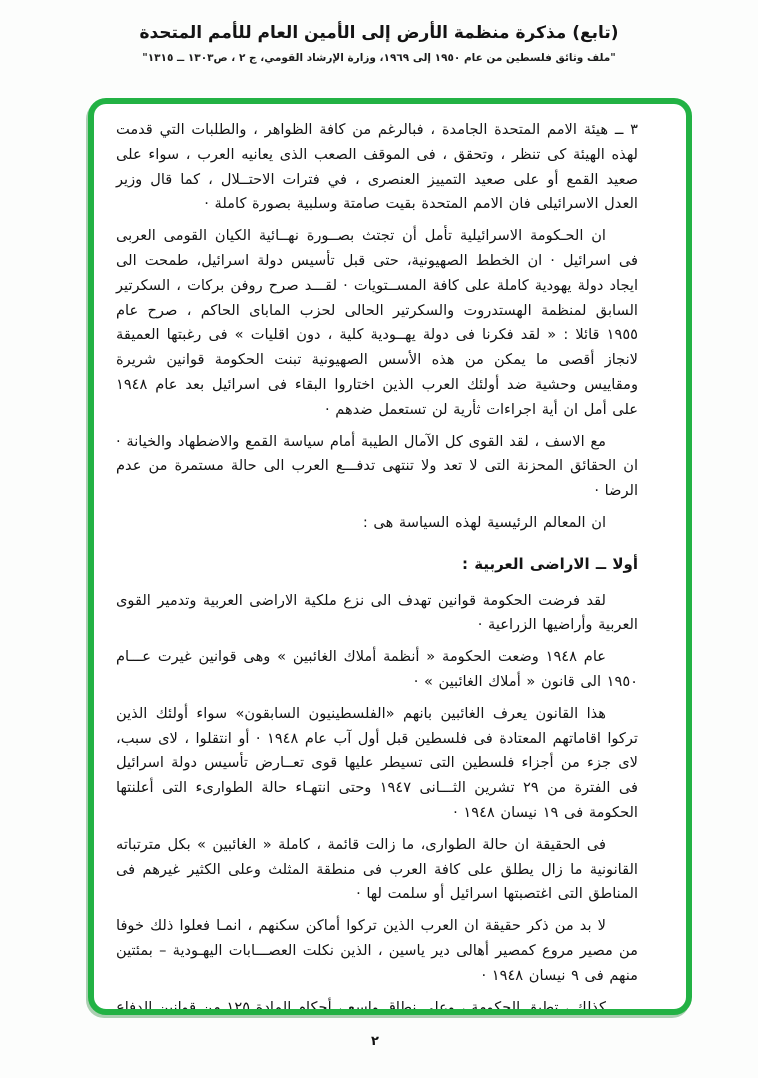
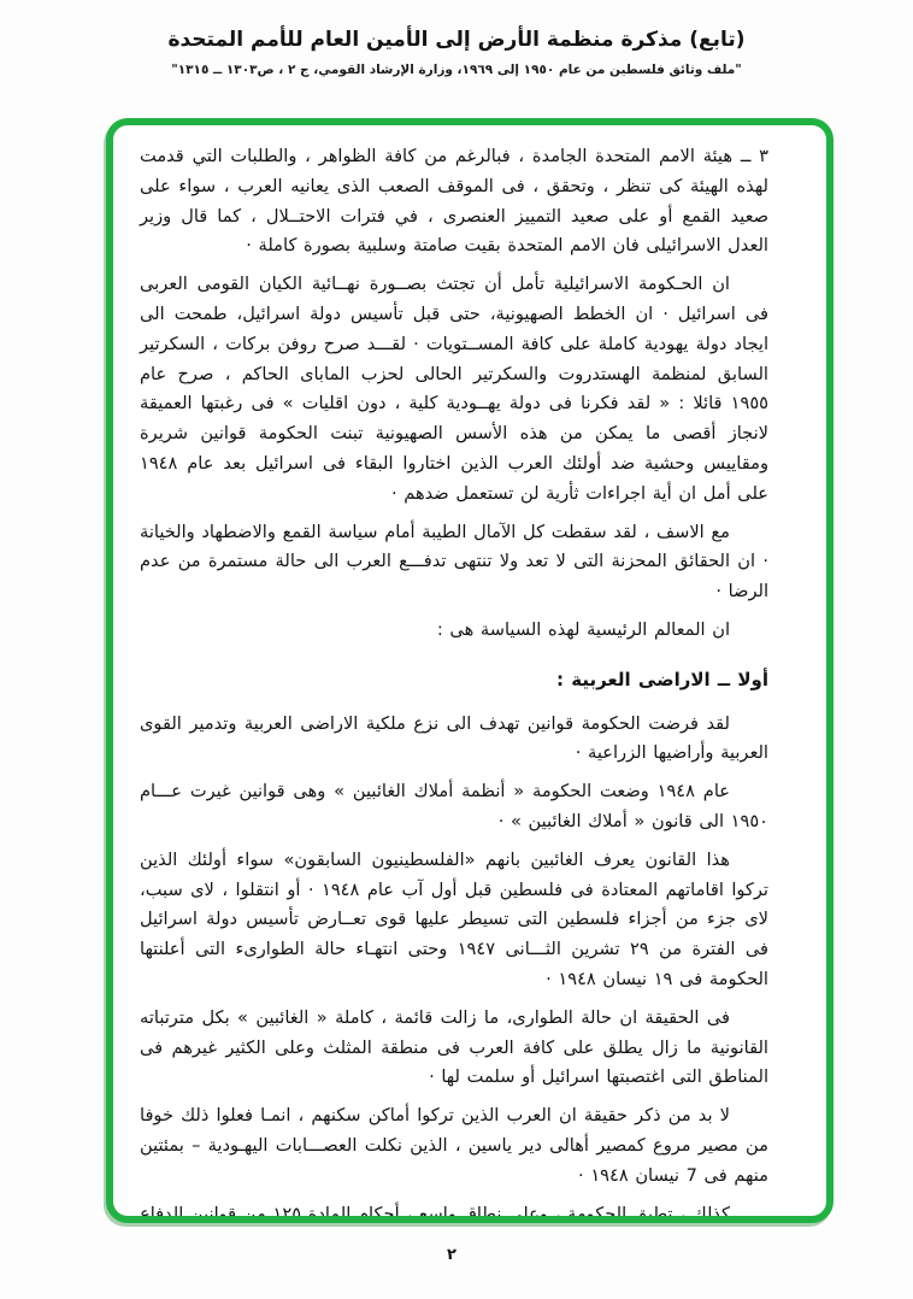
  (تابع) مذكرة منظمة الأرض إلى الأمين العام للأمم المتحدة
  "ملف وثائق فلسطين من عام ١٩٥٠ إلى ١٩٦٩، وزارة الإرشاد القومي، ج ٢ ، ص١٣٠٣ ــ ١٣١٥"
  ٣ ــ هيئة الامم المتحدة الجامدة ، فبالرغم من كافة الظواهر ، والطلبات التي قدمت لهذه الهيئة كى تنظر ، وتحقق ، فى الموقف الصعب الذى يعانيه العرب ، سواء على صعيد القمع أو على صعيد التمييز العنصرى ، في فترات الاحتــلال ، كما قال وزير العدل الاسرائيلى فان الامم المتحدة بقيت صامتة وسلبية بصورة كاملة ·
  ان الحـكومة الاسرائيلية تأمل أن تجتث بصــورة نهــائية الكيان القومى العربى فى اسرائيل · ان الخطط الصهيونية، حتى قبل تأسيس دولة اسرائيل، طمحت الى ايجاد دولة يهودية كاملة على كافة المســتويات · لقـــد صرح روفن بركات ، السكرتير السابق لمنظمة الهستدروت والسكرتير الحالى لحزب الماباى الحاكم ، صرح عام ١٩٥٥ قائلا : « لقد فكرنا فى دولة يهــودية كلية ، دون اقليات » فى رغبتها العميقة لانجاز أقصى ما يمكن من هذه الأسس الصهيونية تبنت الحكومة قوانين شريرة ومقاييس وحشية ضد أولئك العرب الذين اختاروا البقاء فى اسرائيل بعد عام ١٩٤٨ على أمل ان أية اجراءات ثأرية لن تستعمل ضدهم ·
- مع الاسف ، لقد القوى كل الآمال الطيبة أمام سياسة القمع والاضطهاد والخيانة · ان الحقائق المحزنة التى لا تعد ولا تنتهى تدفـــع العرب الى حالة مستمرة من عدم الرضا ·
+ مع الاسف ، لقد سقطت كل الآمال الطيبة أمام سياسة القمع والاضطهاد والخيانة · ان الحقائق المحزنة التى لا تعد ولا تنتهى تدفـــع العرب الى حالة مستمرة من عدم الرضا ·
  ان المعالم الرئيسية لهذه السياسة هى :
  أولا ــ الاراضى العربية :
  لقد فرضت الحكومة قوانين تهدف الى نزع ملكية الاراضى العربية وتدمير القوى العربية وأراضيها الزراعية ·
  عام ١٩٤٨ وضعت الحكومة « أنظمة أملاك الغائبين » وهى قوانين غيرت عـــام ١٩٥٠ الى قانون « أملاك الغائبين » ·
  هذا القانون يعرف الغائبين بانهم «الفلسطينيون السابقون» سواء أولئك الذين تركوا اقاماتهم المعتادة فى فلسطين قبل أول آب عام ١٩٤٨ · أو انتقلوا ، لاى سبب، لاى جزء من أجزاء فلسطين التى تسيطر عليها قوى تعــارض تأسيس دولة اسرائيل فى الفترة من ٢٩ تشرين الثـــانى ١٩٤٧ وحتى انتهـاء حالة الطوارىء التى أعلنتها الحكومة فى ١٩ نيسان ١٩٤٨ ·
  فى الحقيقة ان حالة الطوارى، ما زالت قائمة ، كاملة « الغائبين » بكل مترتباته القانونية ما زال يطلق على كافة العرب فى منطقة المثلث وعلى الكثير غيرهم فى المناطق التى اغتصبتها اسرائيل أو سلمت لها ·
- لا بد من ذكر حقيقة ان العرب الذين تركوا أماكن سكنهم ، انمـا فعلوا ذلك خوفا من مصير مروع كمصير أهالى دير ياسين ، الذين نكلت العصـــابات اليهـودية – بمئتين منهم فى ٩ نيسان ١٩٤٨ ·
+ لا بد من ذكر حقيقة ان العرب الذين تركوا أماكن سكنهم ، انمـا فعلوا ذلك خوفا من مصير مروع كمصير أهالى دير ياسين ، الذين نكلت العصـــابات اليهـودية – بمئتين منهم فى 7 نيسان ١٩٤٨ ·
  ٢
